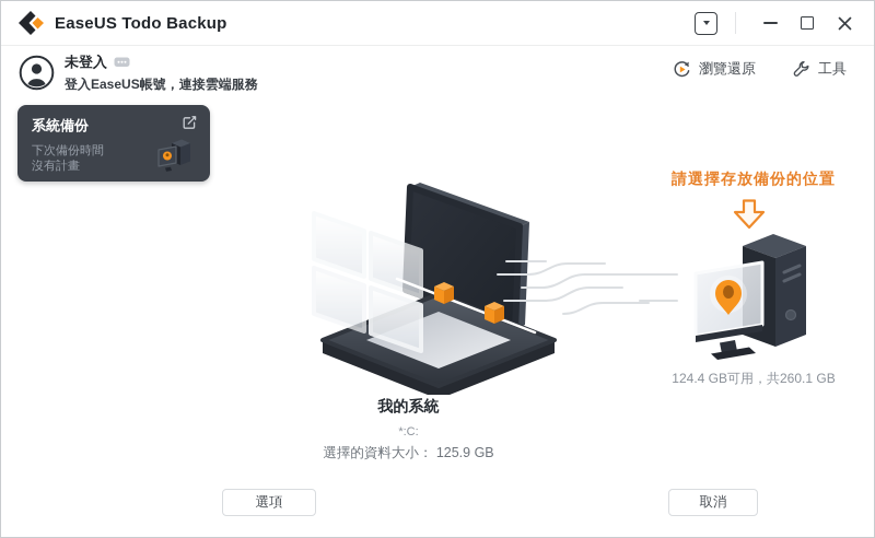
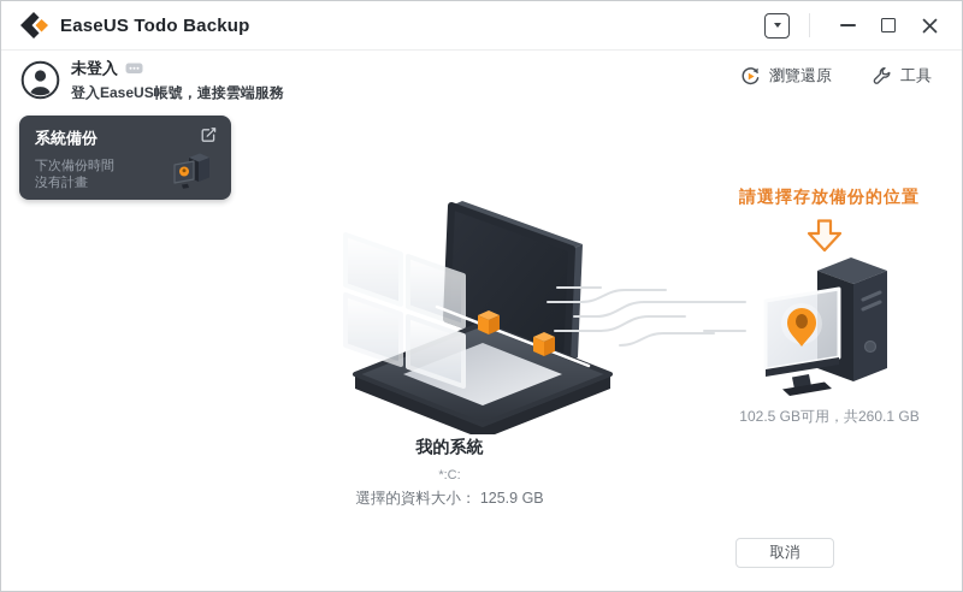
  EaseUS Todo Backup
  未登入
  登入EaseUS帳號，連接雲端服務
  瀏覽還原
  工具
  系統備份
  下次備份時間
  沒有計畫
  請選擇存放備份的位置
  我的系統
  *:C:
  選擇的資料大小： 125.9 GB
- 124.4 GB可用，共260.1 GB
+ 102.5 GB可用，共260.1 GB
- 選項
  取消
